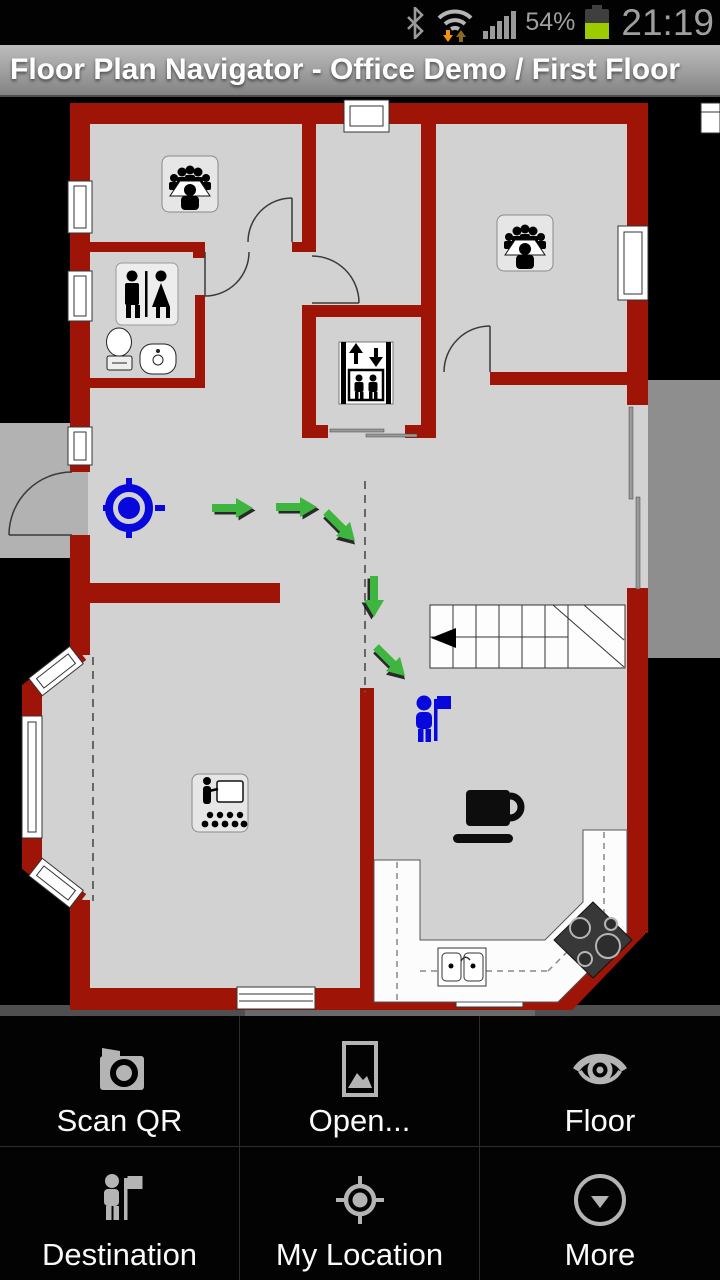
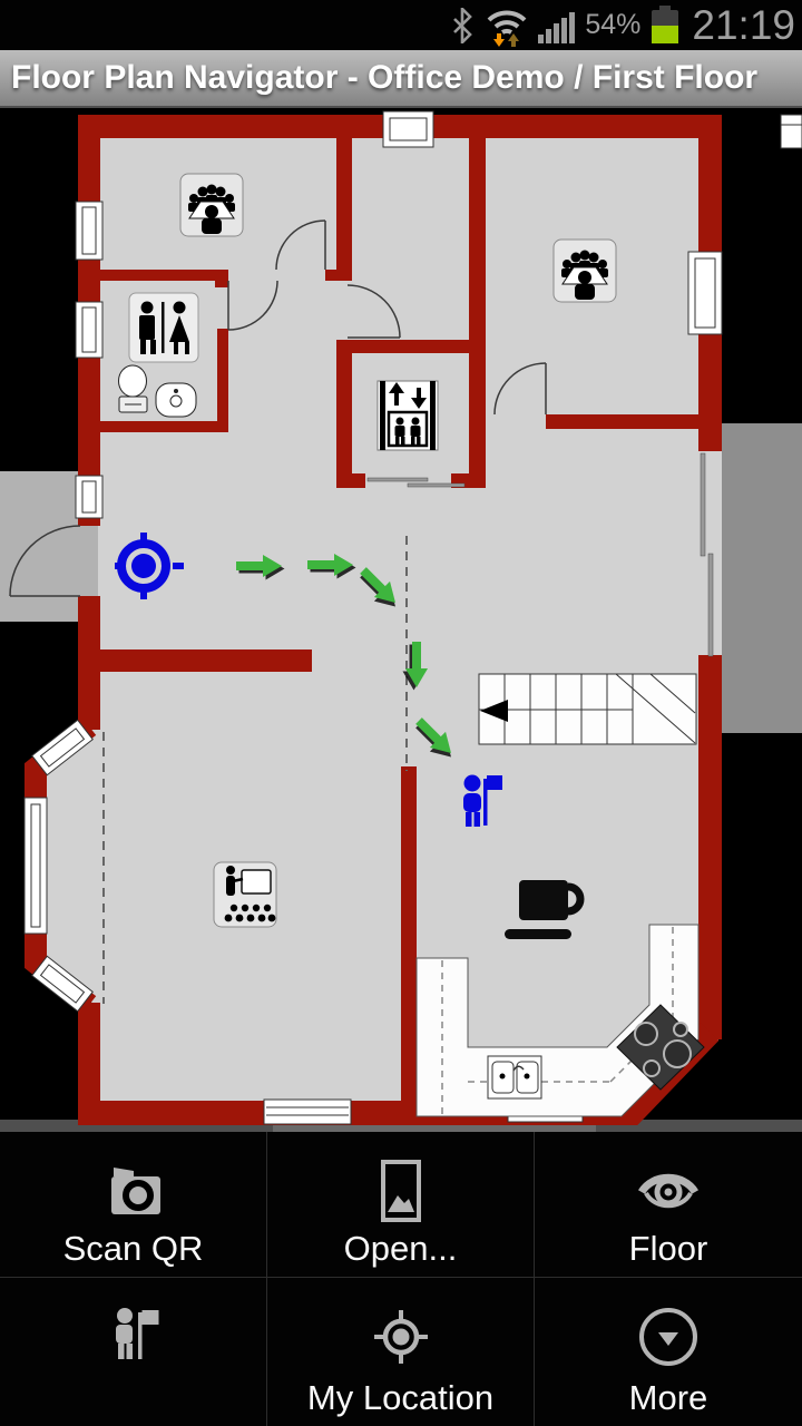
  54%
  21:19
  Floor Plan Navigator - Office Demo / First Floor
  Scan QR
  Open...
  Floor
- Destination
  My Location
  More
